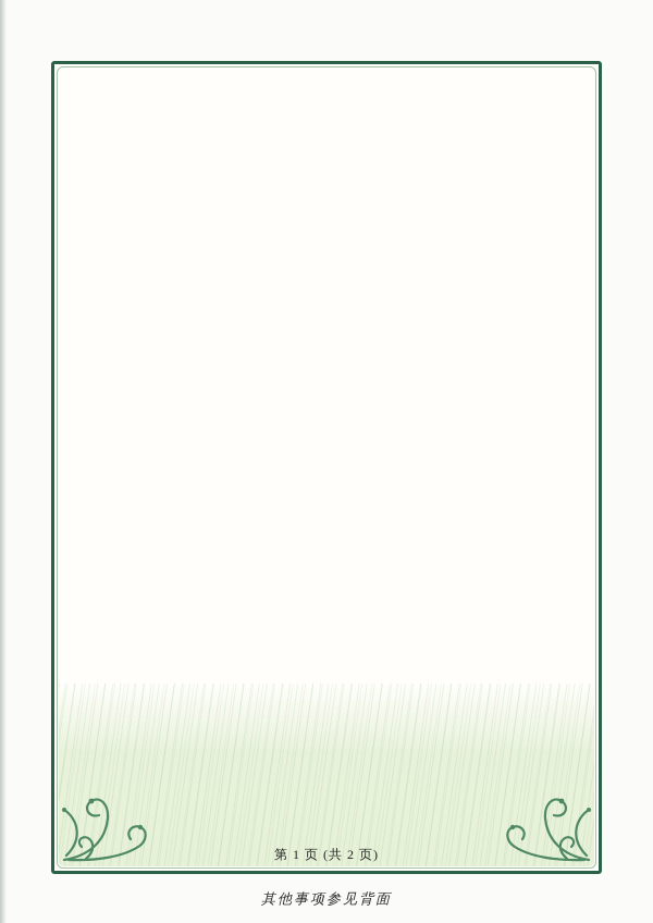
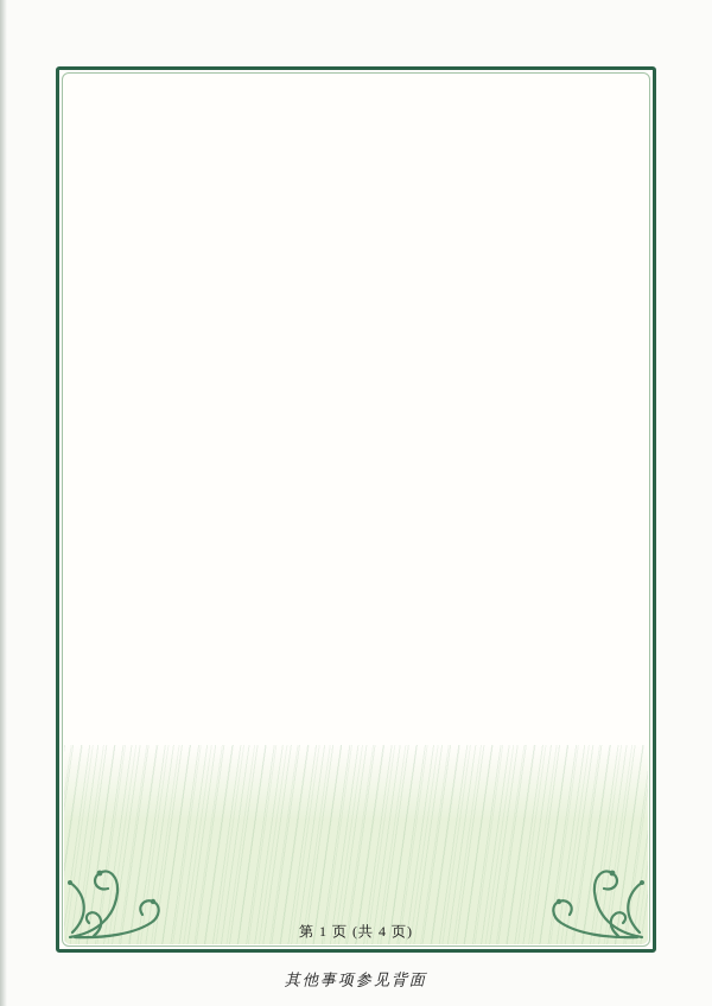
- 第 1 页 (共 2 页)
+ 第 1 页 (共 4 页)
  其他事项参见背面
